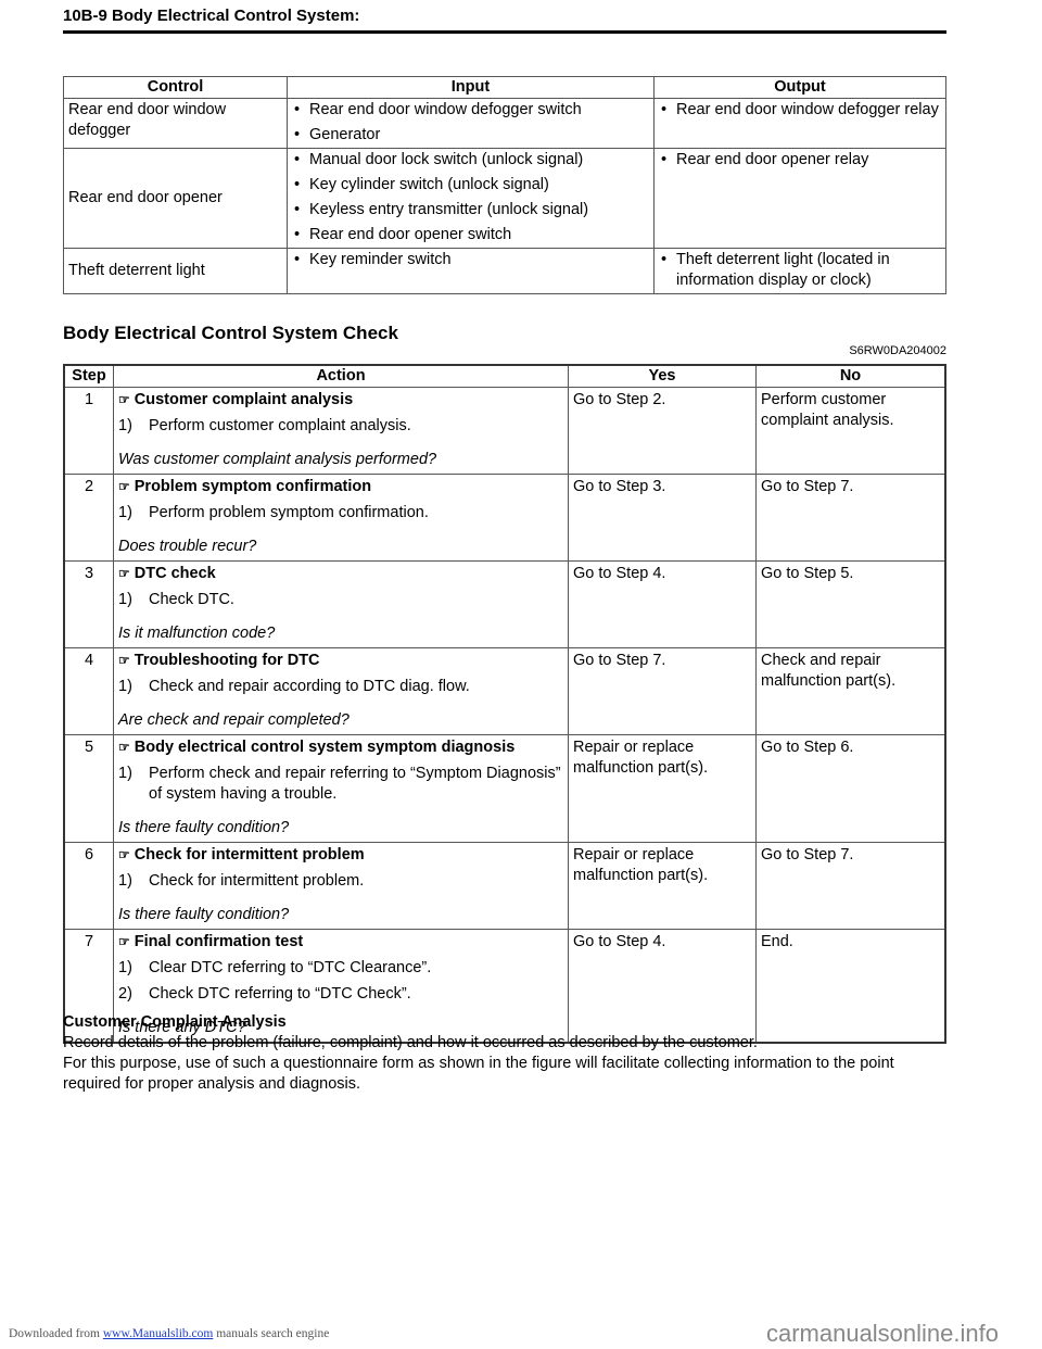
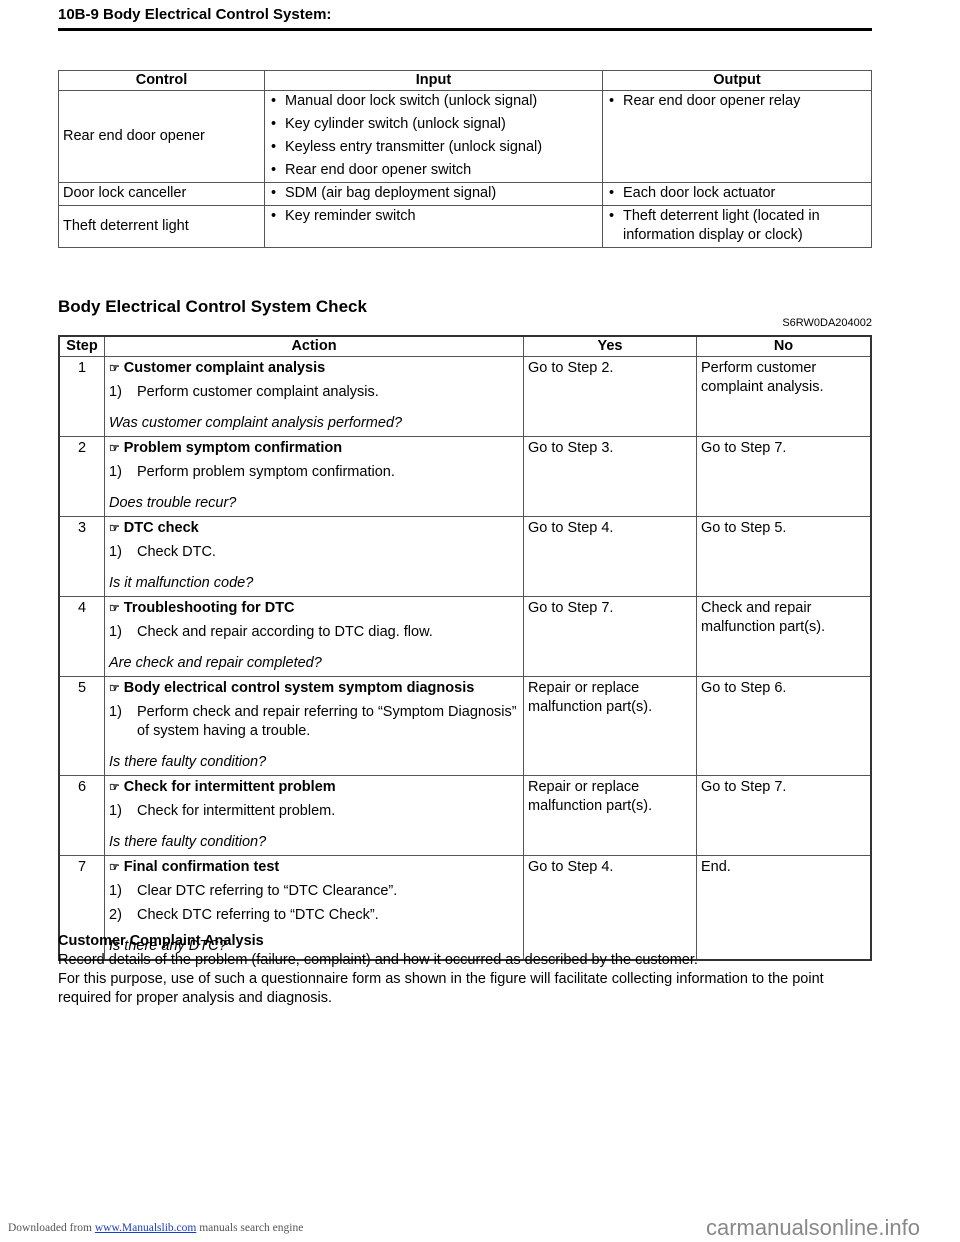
  10B-9 Body Electrical Control System:
  Control	Input	Output
- Rear end door window defogger	Rear end door window defogger switchGenerator	Rear end door window defogger relay
  Rear end door opener	Manual door lock switch (unlock signal)Key cylinder switch (unlock signal)Keyless entry transmitter (unlock signal)Rear end door opener switch	Rear end door opener relay
+ Door lock canceller	SDM (air bag deployment signal)	Each door lock actuator
  Theft deterrent light	Key reminder switch	Theft deterrent light (located in information display or clock)
  Body Electrical Control System Check
  S6RW0DA204002
  Step	Action	Yes	No
  1	☞ Customer complaint analysis1) Perform customer complaint analysis.Was customer complaint analysis performed?	Go to Step 2.	Perform customer complaint analysis.
  2	☞ Problem symptom confirmation1) Perform problem symptom confirmation.Does trouble recur?	Go to Step 3.	Go to Step 7.
  3	☞ DTC check1) Check DTC.Is it malfunction code?	Go to Step 4.	Go to Step 5.
  4	☞ Troubleshooting for DTC1) Check and repair according to DTC diag. flow.Are check and repair completed?	Go to Step 7.	Check and repair malfunction part(s).
  5	☞ Body electrical control system symptom diagnosis1) Perform check and repair referring to “Symptom Diagnosis” of system having a trouble.Is there faulty condition?	Repair or replace malfunction part(s).	Go to Step 6.
  6	☞ Check for intermittent problem1) Check for intermittent problem.Is there faulty condition?	Repair or replace malfunction part(s).	Go to Step 7.
  7	☞ Final confirmation test1) Clear DTC referring to “DTC Clearance”.2) Check DTC referring to “DTC Check”.Is there any DTC?	Go to Step 4.	End.
  Customer Complaint Analysis
  Record details of the problem (failure, complaint) and how it occurred as described by the customer.
  For this purpose, use of such a questionnaire form as shown in the figure will facilitate collecting information to the point required for proper analysis and diagnosis.
  Downloaded from www.Manualslib.com manuals search engine
  carmanualsonline.info
